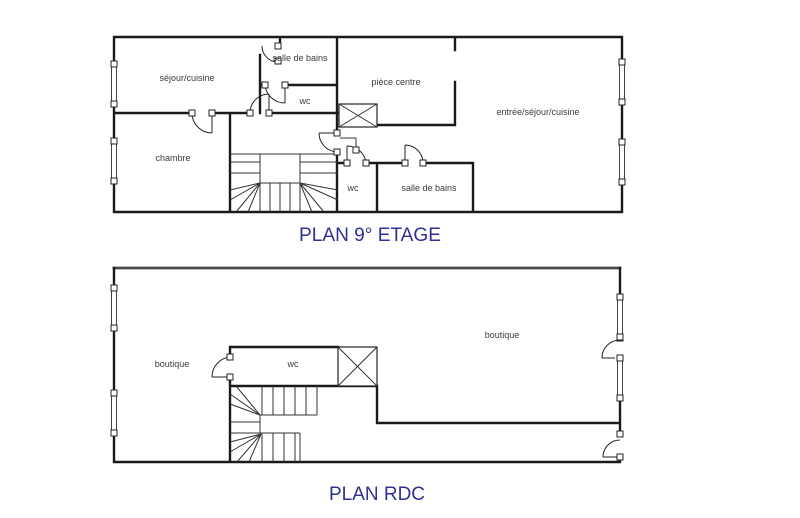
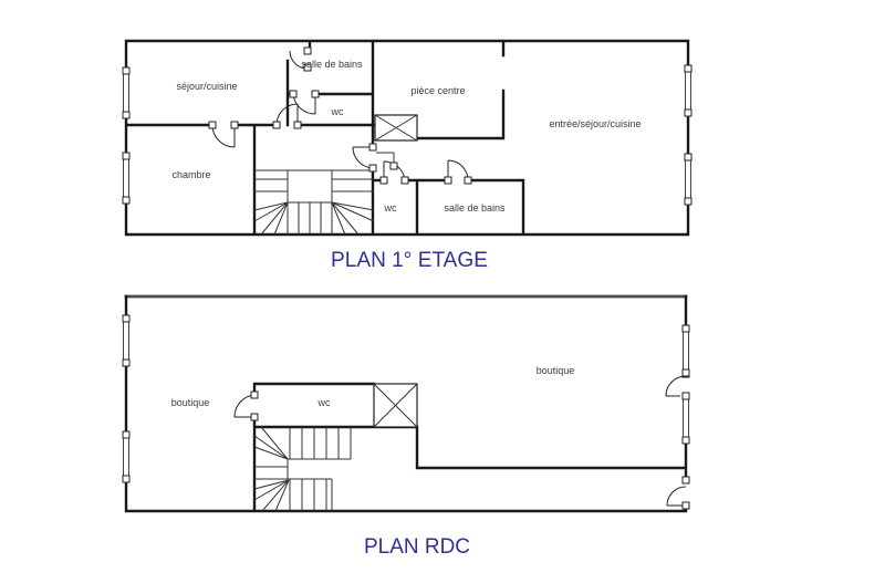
  séjour/cuisine
  salle de bains
  wc
  pièce centre
  entrée/séjour/cuisine
  chambre
  wc
  salle de bains
- PLAN 9° ETAGE
+ PLAN 1° ETAGE
  boutique
  wc
  boutique
  PLAN RDC
